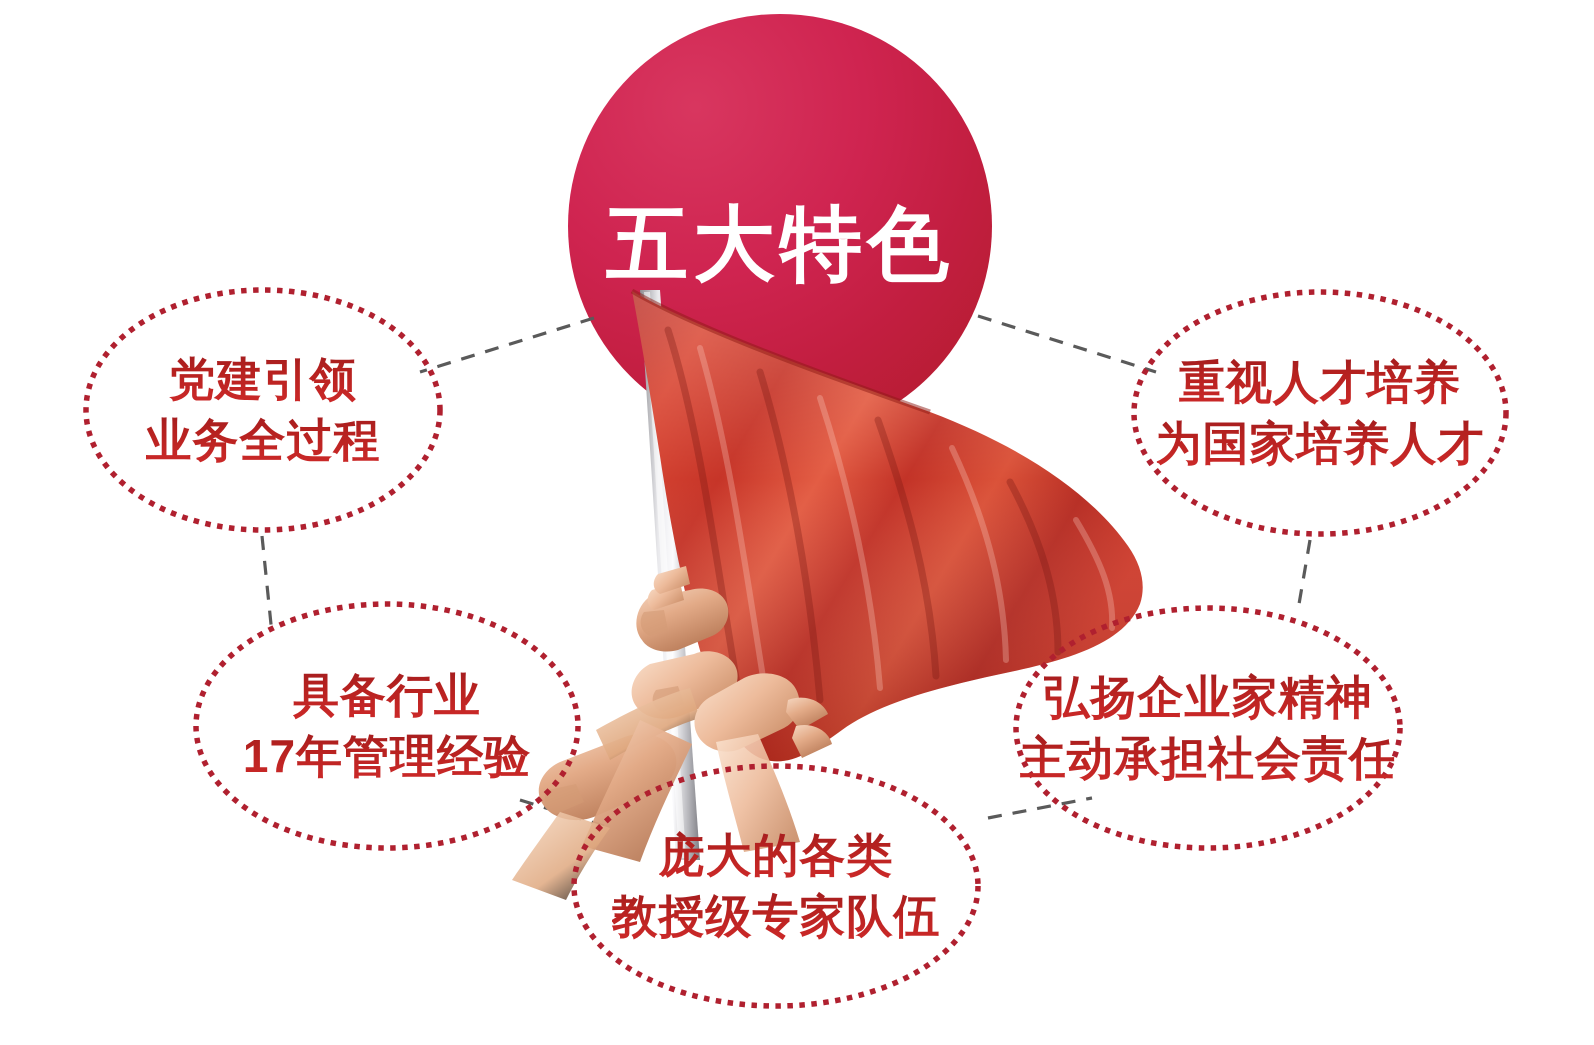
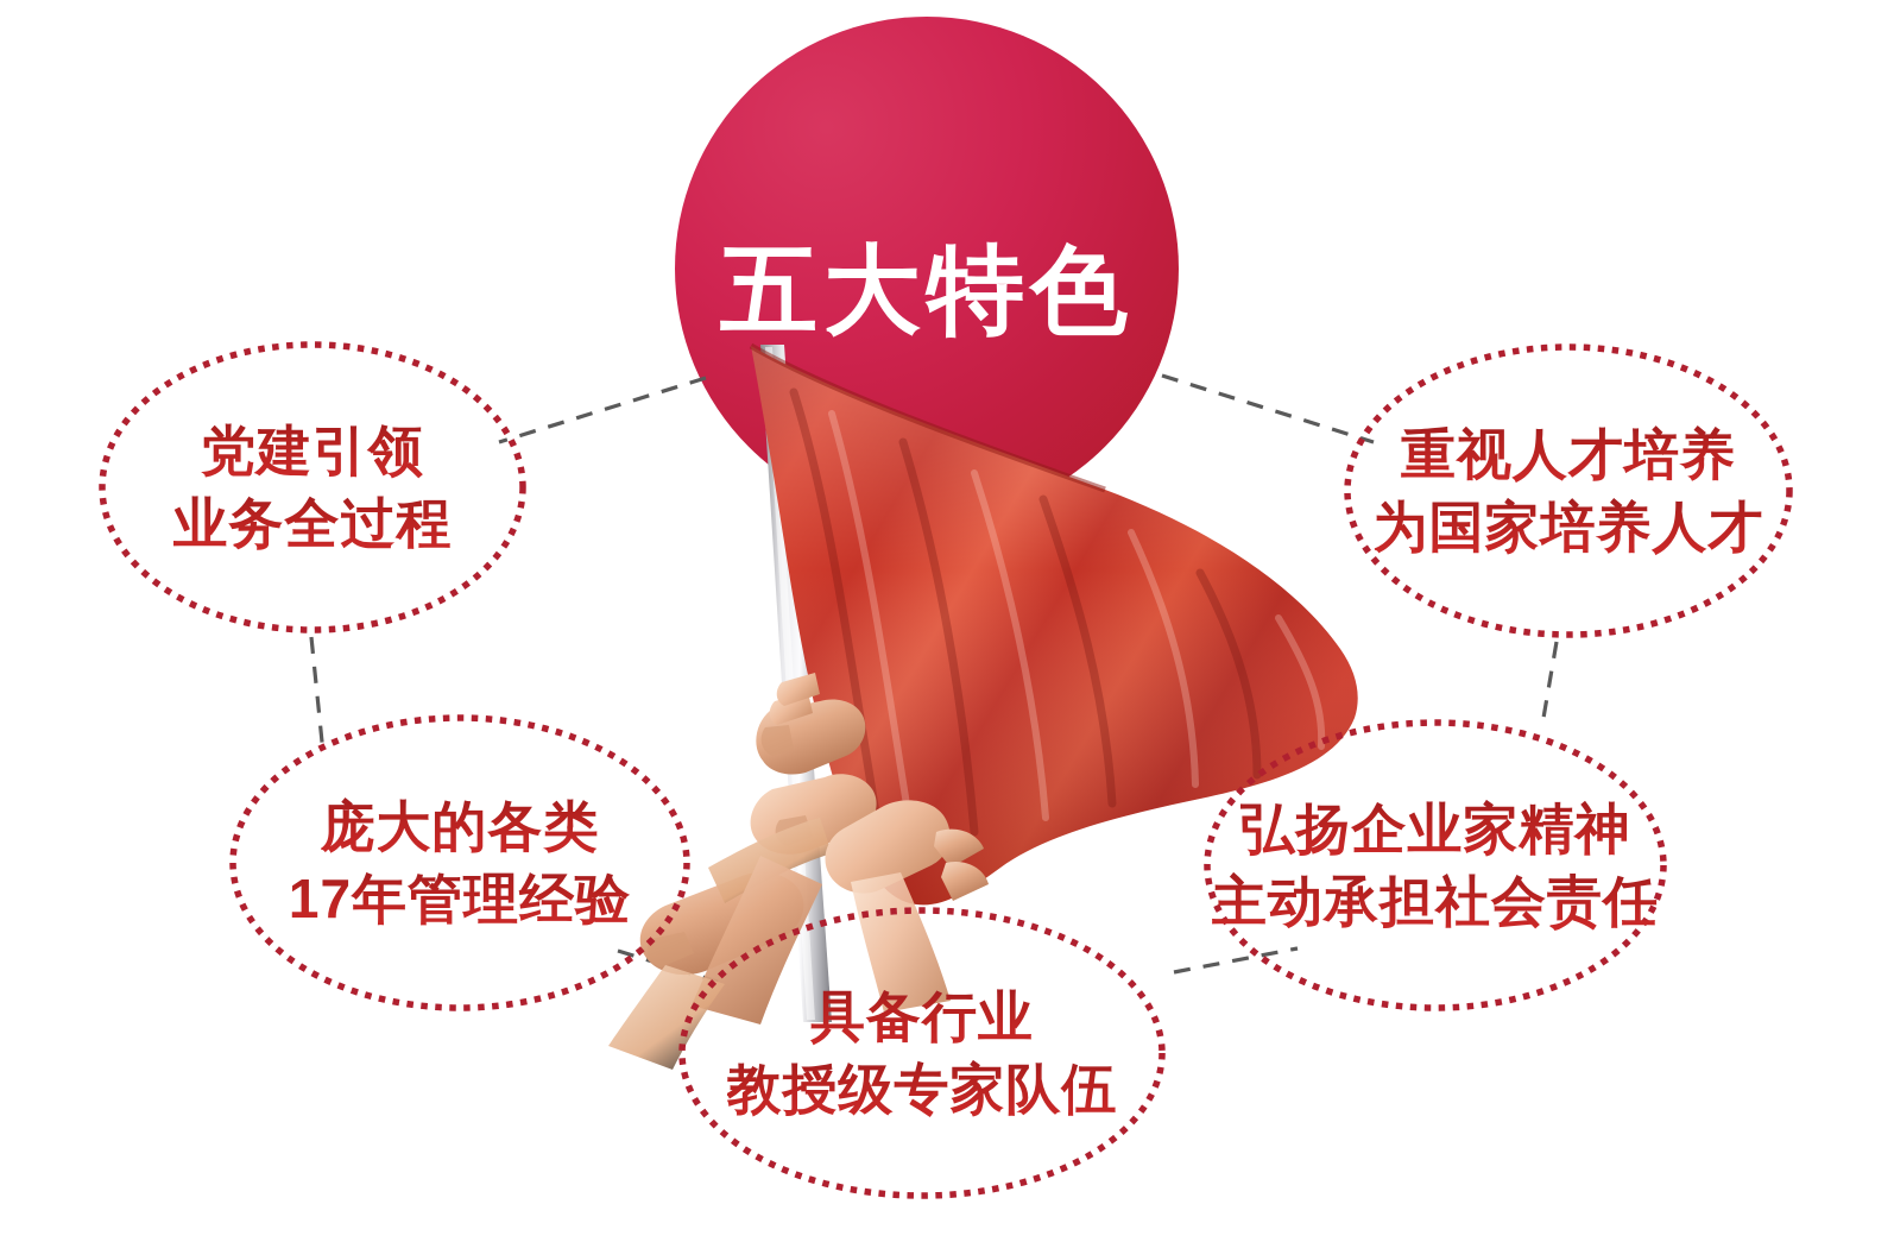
  五大特色
  党建引领
  业务全过程
- 具备行业
+ 庞大的各类
  17年管理经验
- 庞大的各类
+ 具备行业
  教授级专家队伍
  弘扬企业家精神
  主动承担社会责任
  重视人才培养
  为国家培养人才
